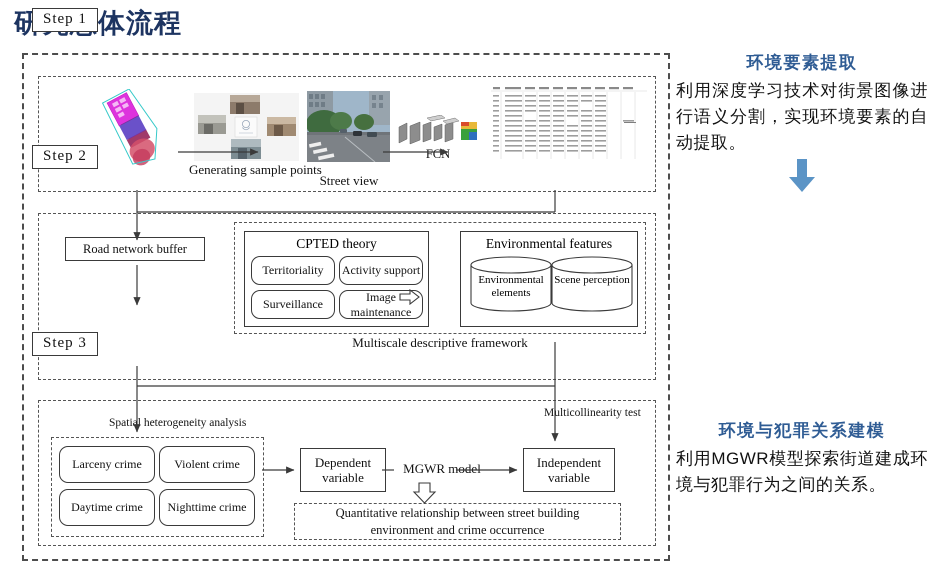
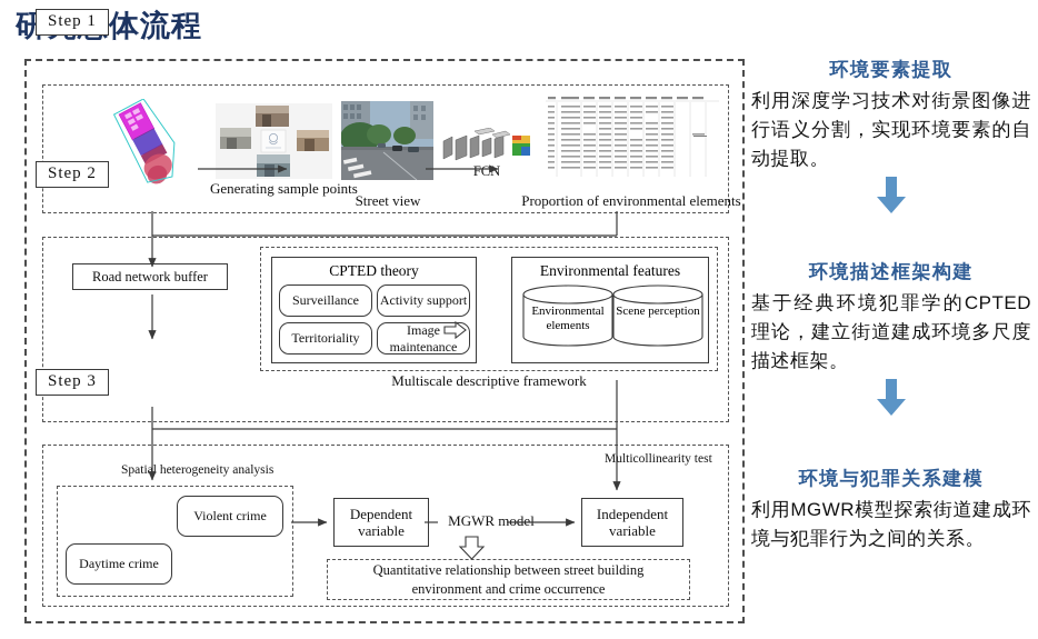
  Generating sample points
  Street view
  FCN
+ Proportion of environmental elements
  Road network buffer
  CPTED theory
- Territoriality
+ Surveillance
  Activity support
- Surveillance
+ Territoriality
  Image maintenance
  Environmental features
  Environmental elements
  Scene perception
  Multiscale descriptive framework
  Spatial heterogeneity analysis
  Multicollinearity test
- Larceny crime
  Violent crime
  Daytime crime
- Nighttime crime
  Dependent
  variable
  MGWR model
  Independent
  variable
  Quantitative relationship between street building
  environment and crime occurrence
  环境要素提取
  利用深度学习技术对街景图像进行语义分割，实现环境要素的自动提取。
+ 环境描述框架构建
+ 基于经典环境犯罪学的CPTED理论，建立街道建成环境多尺度描述框架。
  环境与犯罪关系建模
  利用MGWR模型探索街道建成环境与犯罪行为之间的关系。
  Step 1
  Step 2
  Step 3
